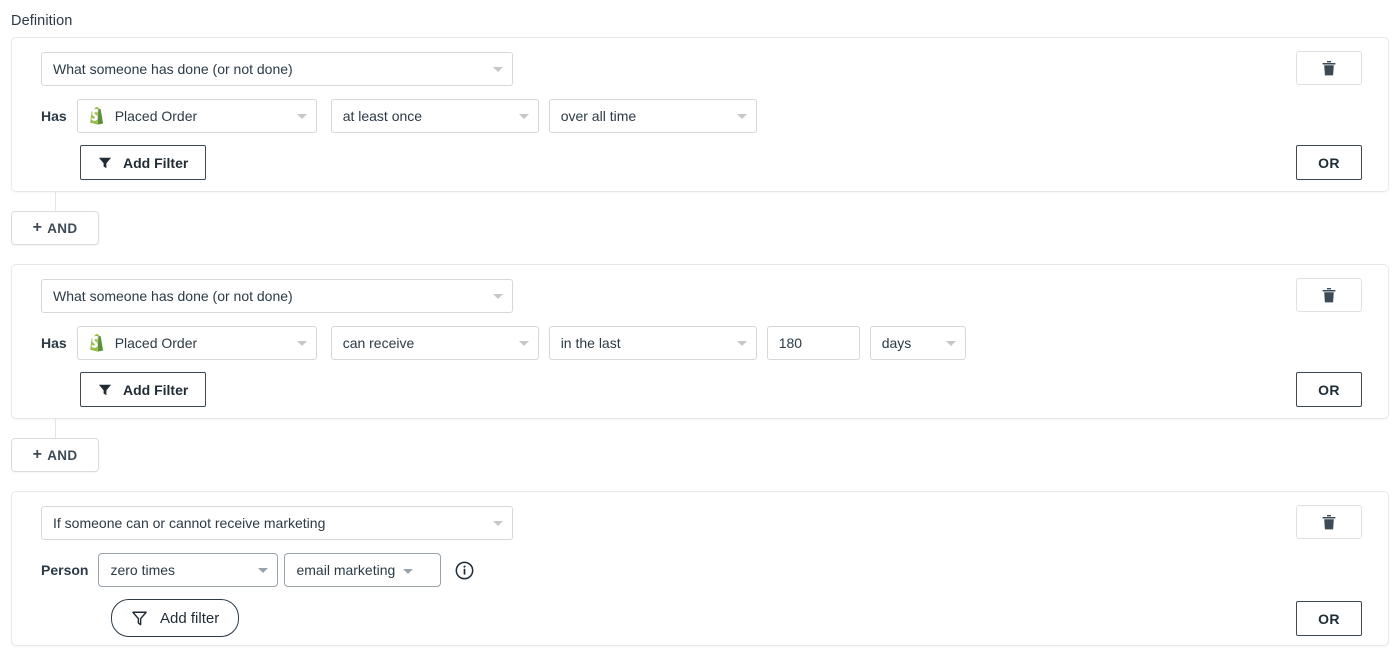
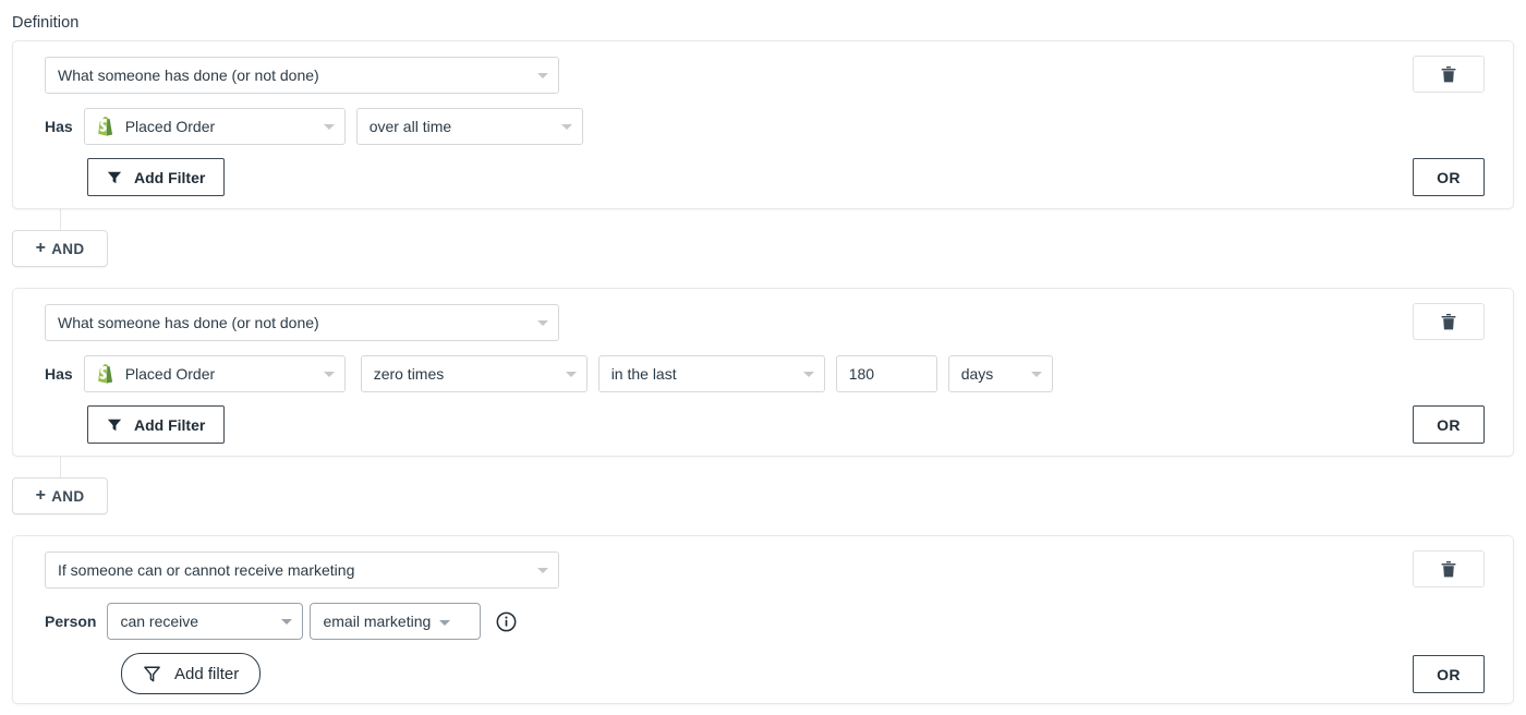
  Definition
  What someone has done (or not done)
  Has
  Placed Order
- at least once
  over all time
  Add Filter
  OR
  +
  AND
  What someone has done (or not done)
  Has
  Placed Order
- can receive
+ zero times
  in the last
  180
  days
  Add Filter
  OR
  +
  AND
  If someone can or cannot receive marketing
  Person
- zero times
+ can receive
  email marketing
  Add filter
  OR
